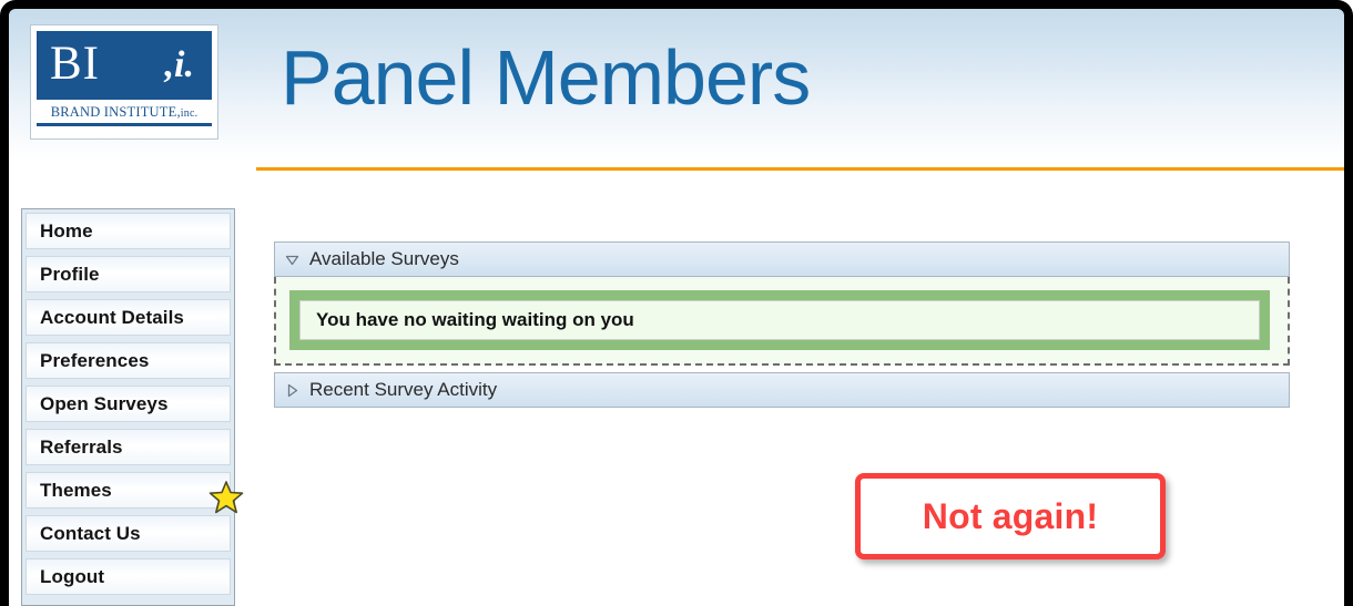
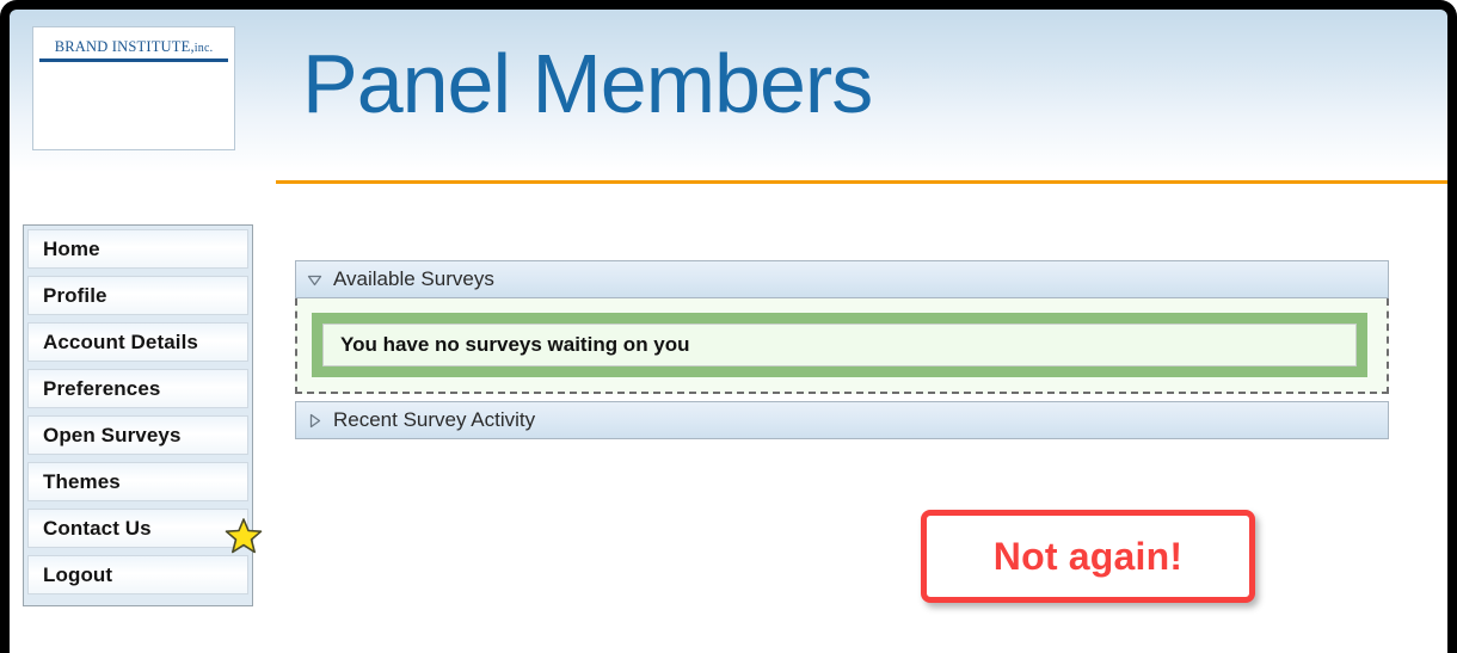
- BI
- ,i.
  BRAND INSTITUTE,inc.
  Panel Members
  Home
  Profile
  Account Details
  Preferences
  Open Surveys
- Referrals
  Themes
  Contact Us
  Logout
  Available Surveys
- You have no waiting waiting on you
+ You have no surveys waiting on you
  Recent Survey Activity
  Not again!
